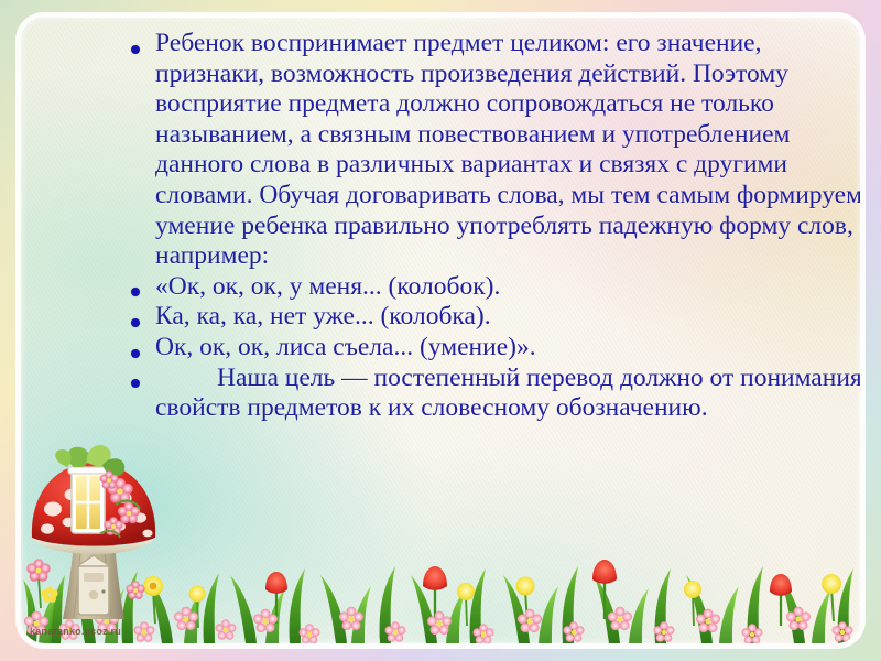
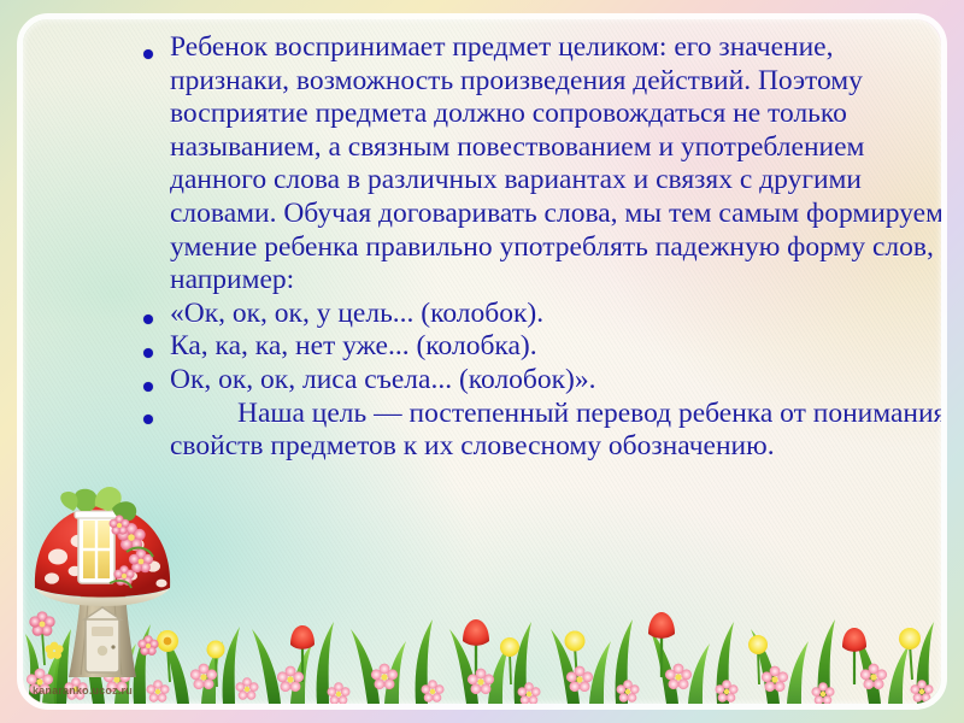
  Ребенок воспринимает предмет целиком: его значение, признаки, возможность произведения действий. Поэтому восприятие предмета должно сопровождаться не только называнием, а связным повествованием и употреблением данного слова в различных вариантах и связях с другими словами. Обучая договаривать слова, мы тем самым формируем умение ребенка правильно употреблять падежную форму слов, например:
- «Ок, ок, ок, у меня... (колобок).
+ «Ок, ок, ок, у цель... (колобок).
  Ка, ка, ка, нет уже... (колобка).
- Ок, ок, ок, лиса съела... (умение)».
+ Ок, ок, ок, лиса съела... (колобок)».
- Наша цель — постепенный перевод должно от понимания свойств предметов к их словесному обозначению.
+ Наша цель — постепенный перевод ребенка от понимания свойств предметов к их словесному обозначению.
  kanaranko.ucoz.ru
